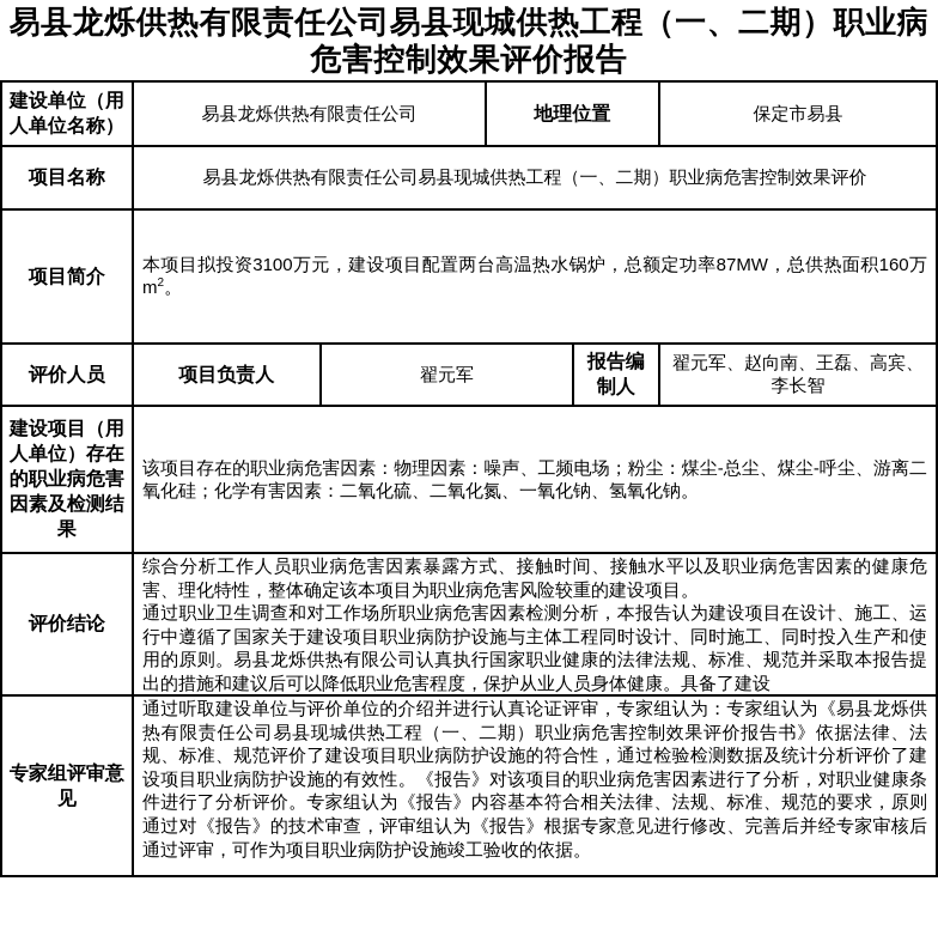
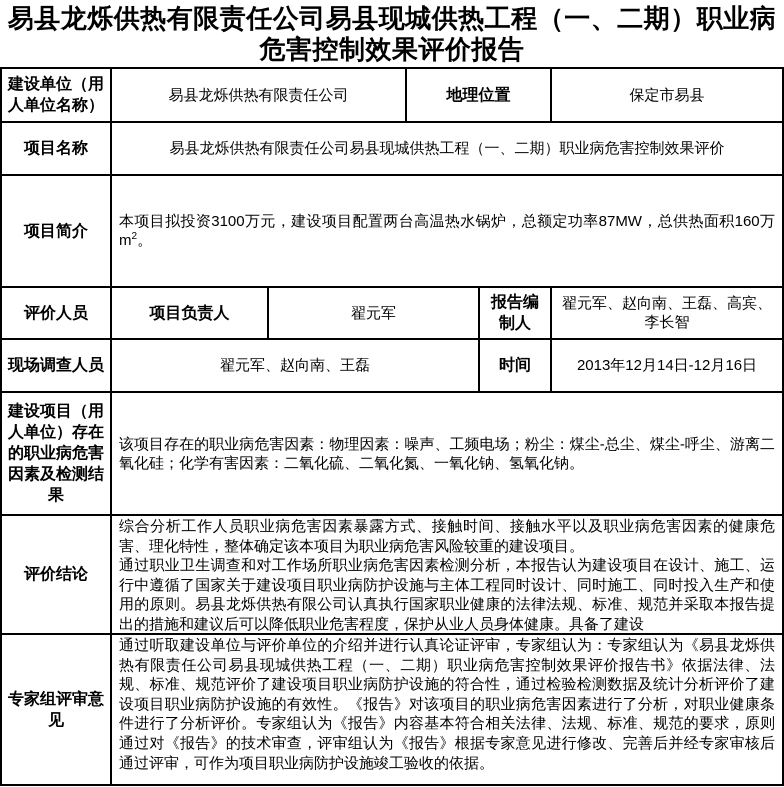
  易县龙烁供热有限责任公司易县现城供热工程（一、二期）职业病危害控制效果评价报告
  建设单位（用人单位名称）
  易县龙烁供热有限责任公司
  地理位置
  保定市易县
  项目名称
  易县龙烁供热有限责任公司易县现城供热工程（一、二期）职业病危害控制效果评价
  项目简介
  本项目拟投资3100万元，建设项目配置两台高温热水锅炉，总额定功率87MW，总供热面积160万m2。
  评价人员
  项目负责人
  翟元军
  报告编制人
  翟元军、赵向南、王磊、高宾、李长智
+ 现场调查人员
+ 翟元军、赵向南、王磊
+ 时间
+ 2013年12月14日-12月16日
  建设项目（用人单位）存在的职业病危害因素及检测结果
  该项目存在的职业病危害因素：物理因素：噪声、工频电场；粉尘：煤尘-总尘、煤尘-呼尘、游离二氧化硅；化学有害因素：二氧化硫、二氧化氮、一氧化钠、氢氧化钠。
  评价结论
  综合分析工作人员职业病危害因素暴露方式、接触时间、接触水平以及职业病危害因素的健康危害、理化特性，整体确定该本项目为职业病危害风险较重的建设项目。
  通过职业卫生调查和对工作场所职业病危害因素检测分析，本报告认为建设项目在设计、施工、运行中遵循了国家关于建设项目职业病防护设施与主体工程同时设计、同时施工、同时投入生产和使用的原则。易县龙烁供热有限公司认真执行国家职业健康的法律法规、标准、规范并采取本报告提出的措施和建议后可以降低职业危害程度，保护从业人员身体健康。具备了建设
  专家组评审意见
  通过听取建设单位与评价单位的介绍并进行认真论证评审，专家组认为：专家组认为《易县龙烁供热有限责任公司易县现城供热工程（一、二期）职业病危害控制效果评价报告书》依据法律、法规、标准、规范评价了建设项目职业病防护设施的符合性，通过检验检测数据及统计分析评价了建设项目职业病防护设施的有效性。《报告》对该项目的职业病危害因素进行了分析，对职业健康条件进行了分析评价。专家组认为《报告》内容基本符合相关法律、法规、标准、规范的要求，原则通过对《报告》的技术审查，评审组认为《报告》根据专家意见进行修改、完善后并经专家审核后通过评审，可作为项目职业病防护设施竣工验收的依据。
